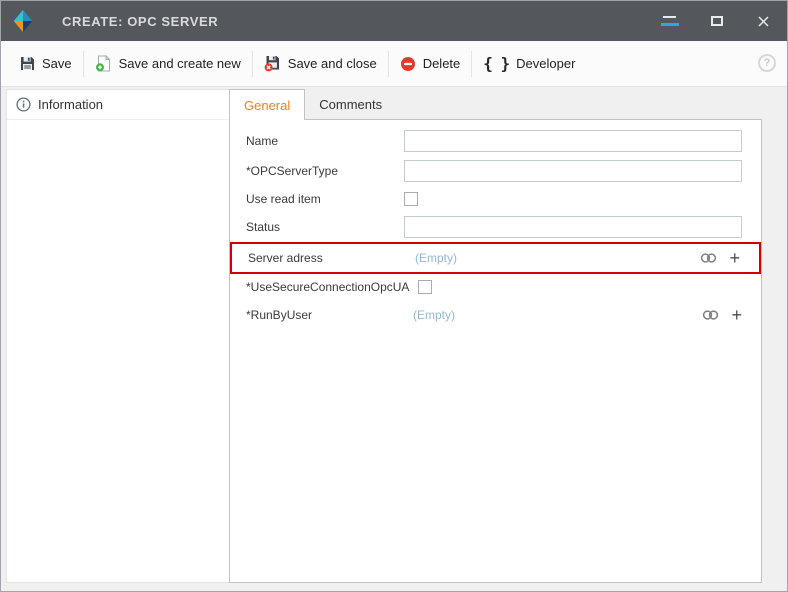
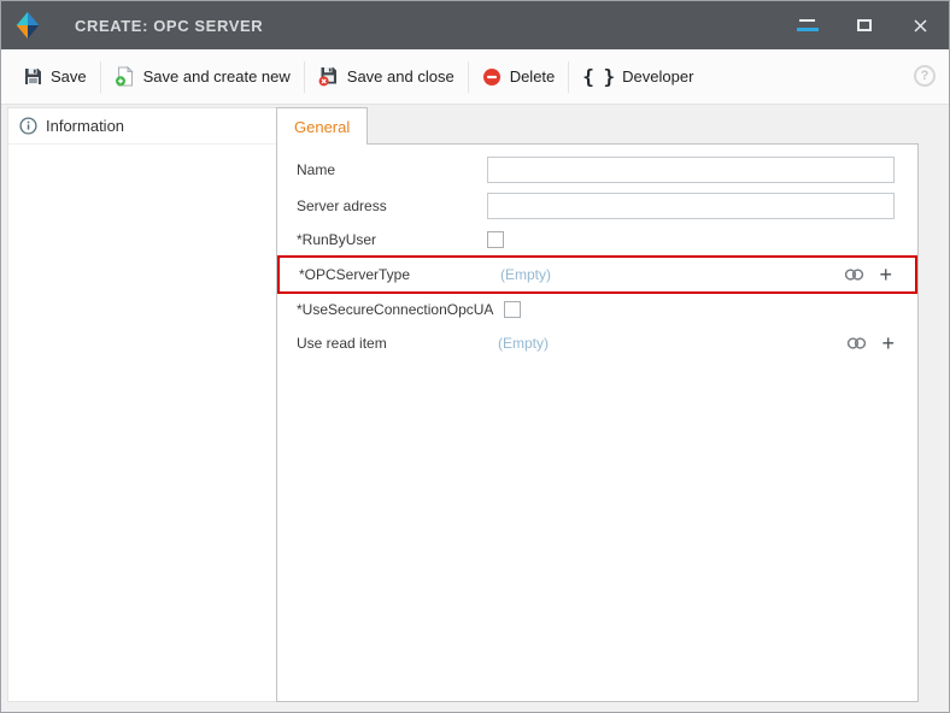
  CREATE: OPC SERVER
  Save
  Save and create new
  Save and close
  Delete
  { }
  Developer
  ?
  Information
  General
- Comments
  Name
- *OPCServerType
+ Server adress
- Use read item
+ *RunByUser
- Status
- Server adress
+ *OPCServerType
  (Empty)
  +
  *UseSecureConnectionOpcUA
- *RunByUser
+ Use read item
  (Empty)
  +
